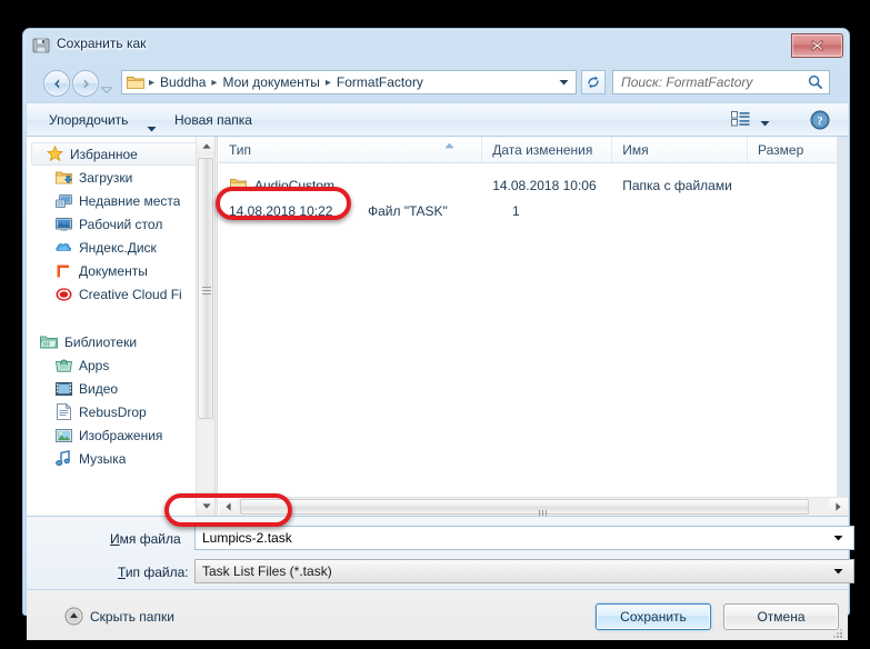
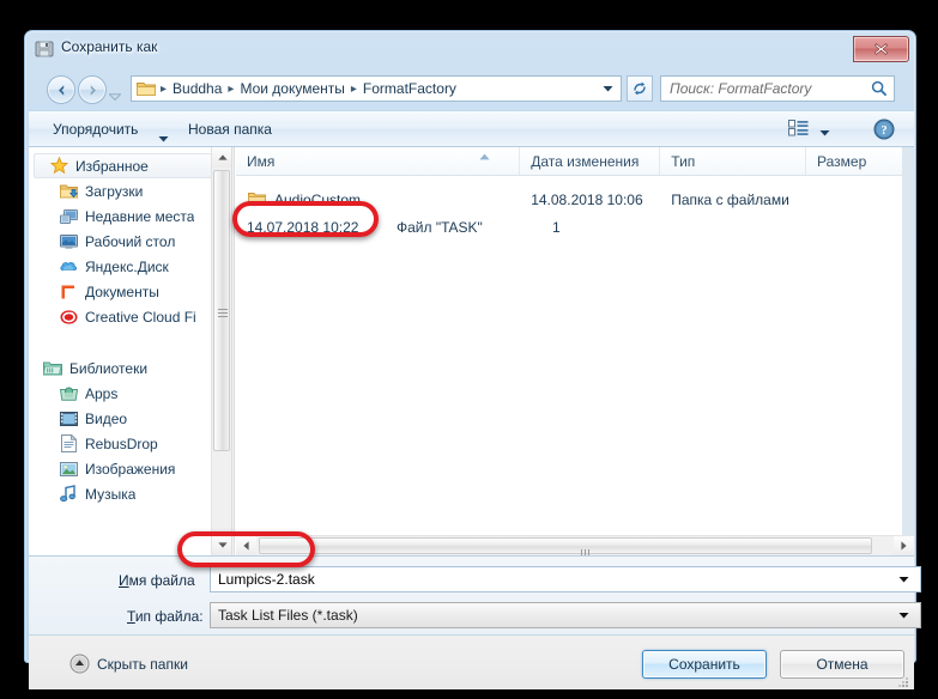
  Сохранить как
  ▸
  Buddha
  ▸
  Мои документы
  ▸
  FormatFactory
  Поиск: FormatFactory
  Упорядочить
  Новая папка
  ?
  Избранное
  Загрузки
  Недавние места
  Рабочий стол
  Яндекс.Диск
  Документы
  Creative Cloud Fi
  Библиотеки
  Apps
  Видео
  RebusDrop
  Изображения
  Музыка
- Тип
+ Имя
  Дата изменения
- Имя
+ Тип
  Размер
  AudioCustom
  14.08.2018 10:06
  Папка с файлами
- 14.08.2018 10:22
+ 14.07.2018 10:22
  Файл "TASK"
  1
  Имя файла
  Тип файла:
  Lumpics-2.task
  Task List Files (*.task)
  Скрыть папки
  Сохранить
  Отмена
